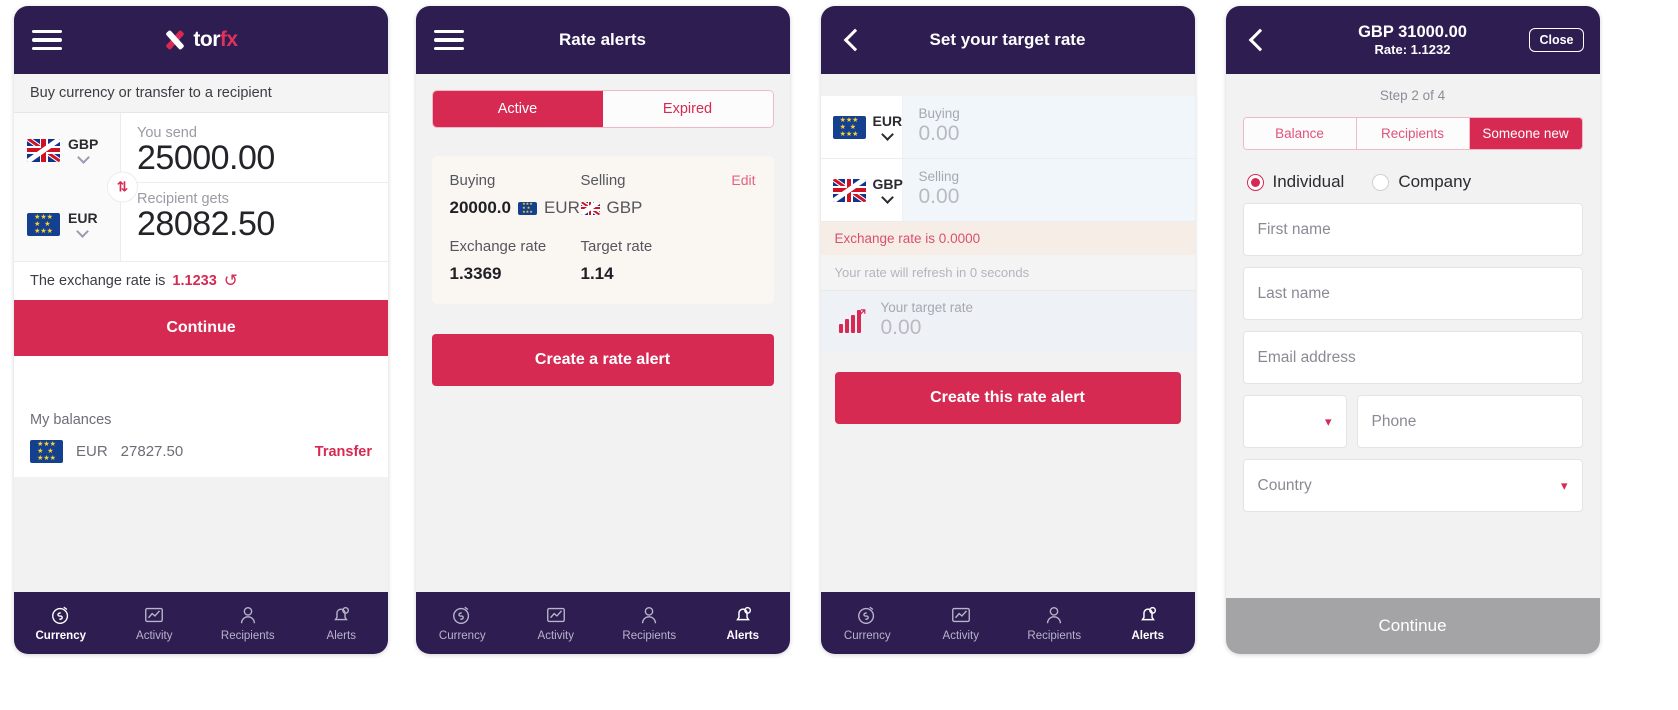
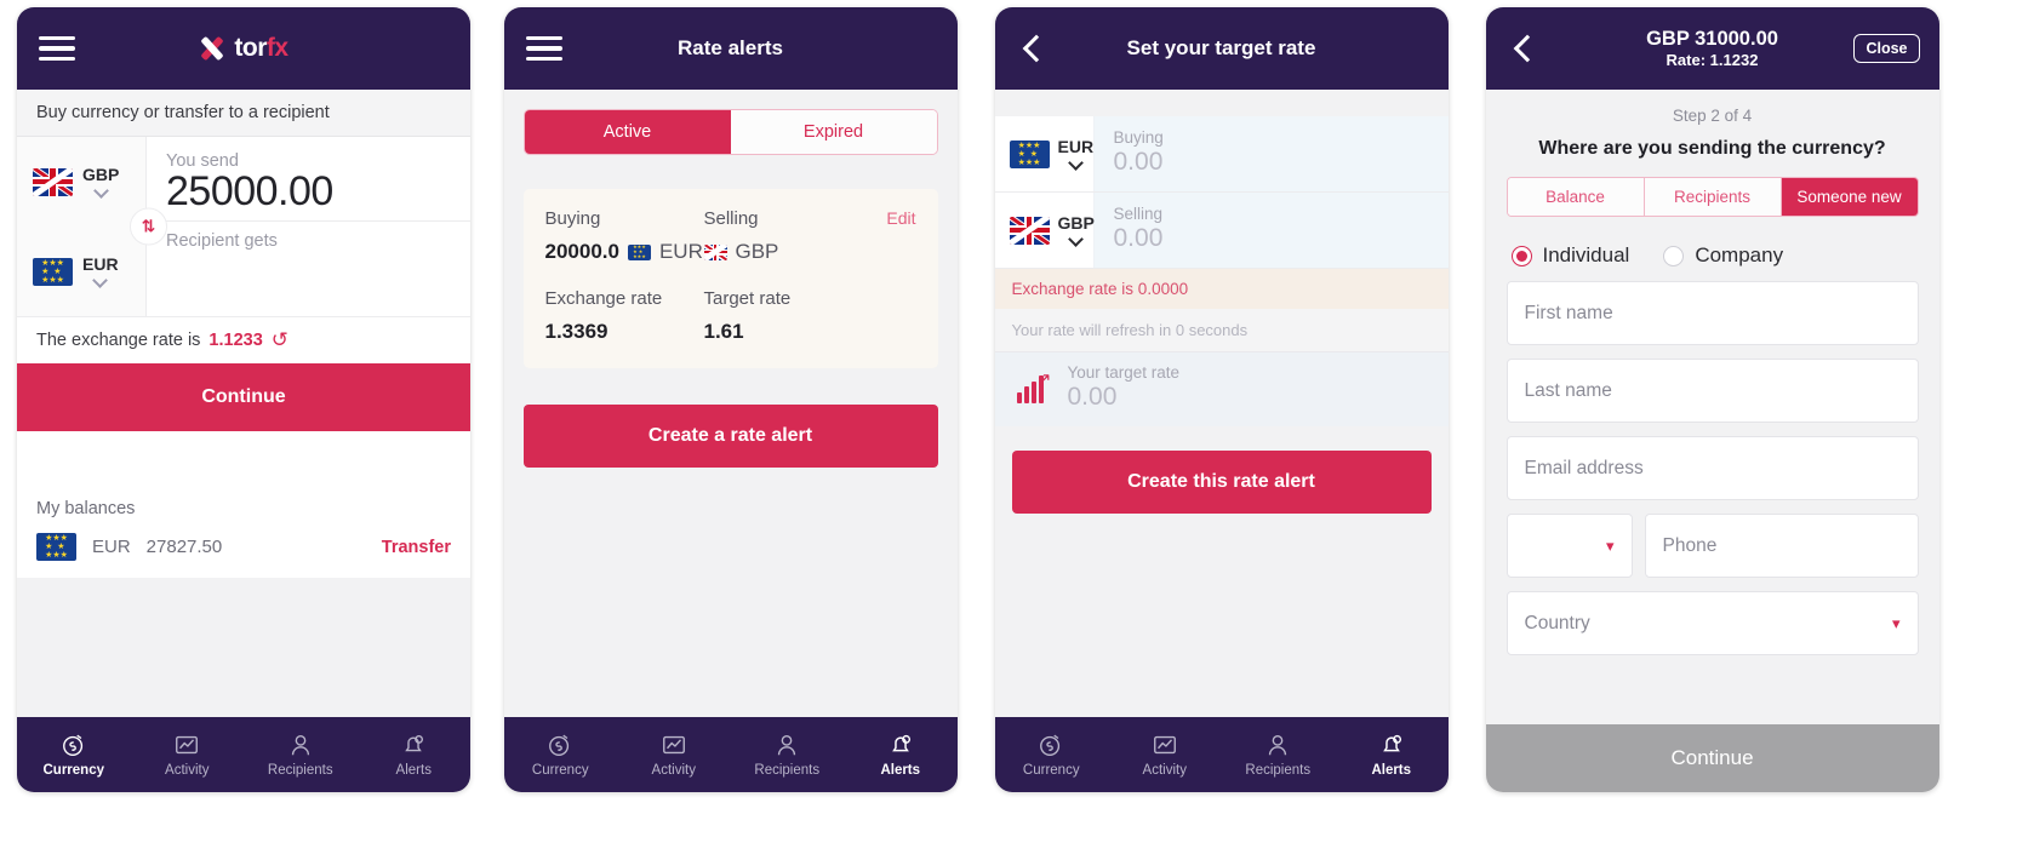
  torfx
  Buy currency or transfer to a recipient
  GBP
  EUR
  ⇅
  You send
  25000.00
  Recipient gets
- 28082.50
  The exchange rate is
  1.1233
  ↺
  Continue
  My balances
  EUR
  27827.50
  Transfer
  Currency
  Activity
  Recipients
  Alerts
  Rate alerts
  Active
  Expired
  Buying
  20000.0
  EUR
  Selling
  GBP
  Edit
  Exchange rate
  1.3369
  Target rate
- 1.14
+ 1.61
  Create a rate alert
  Currency
  Activity
  Recipients
  Alerts
  Set your target rate
  EUR
  Buying
  0.00
  GBP
  Selling
  0.00
  Exchange rate is 0.0000
  Your rate will refresh in 0 seconds
  ↗
  Your target rate
  0.00
  Create this rate alert
  Currency
  Activity
  Recipients
  Alerts
  GBP 31000.00
  Rate: 1.1232
  Close
  Step 2 of 4
+ Where are you sending the currency?
  Balance
  Recipients
  Someone new
  Individual
  Company
  First name
  Last name
  Email address
  ▾
  Phone
  Country
  ▾
  Continue
